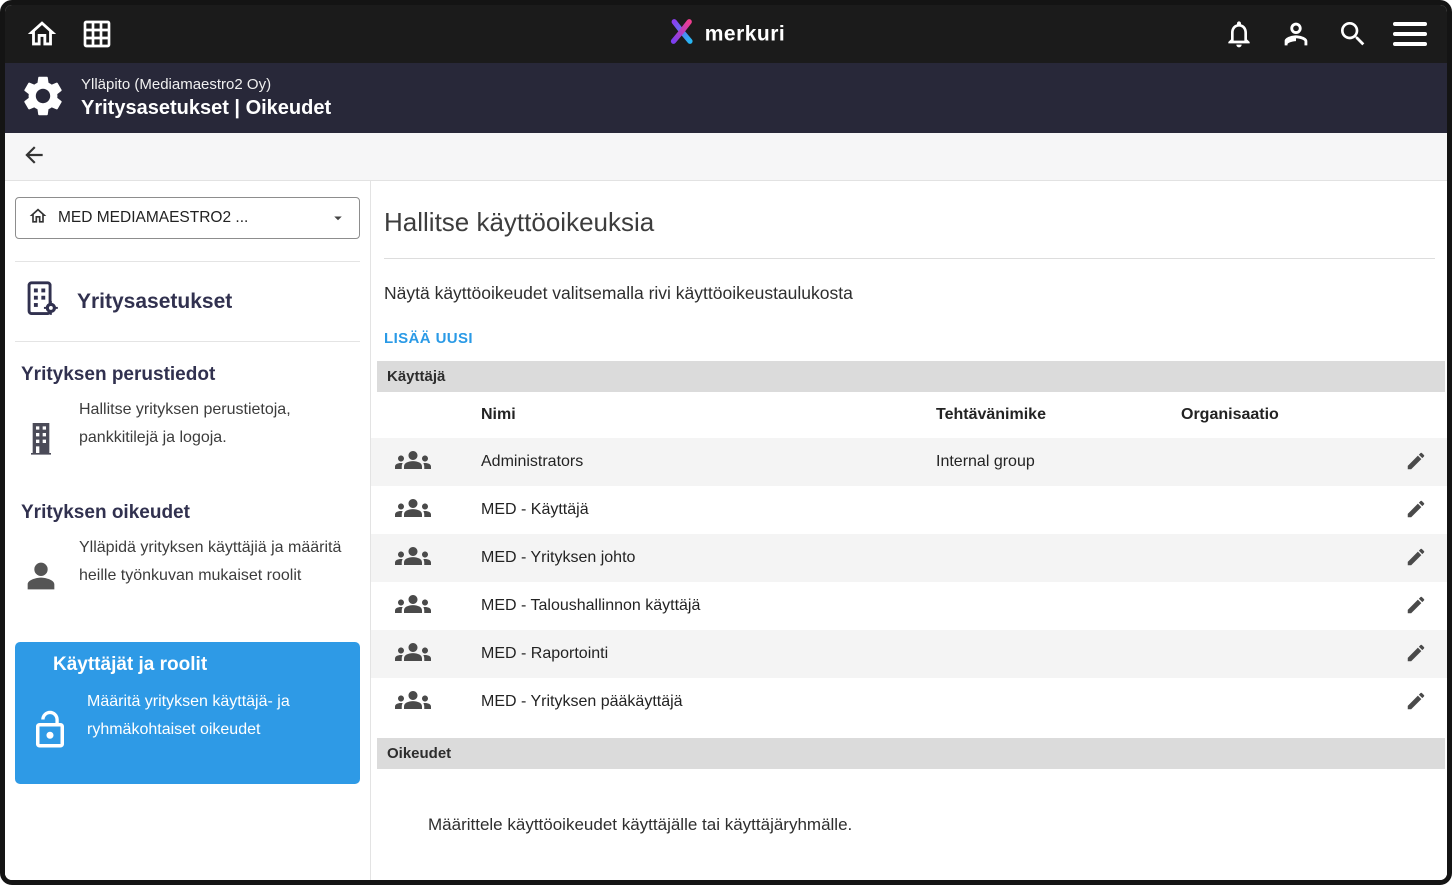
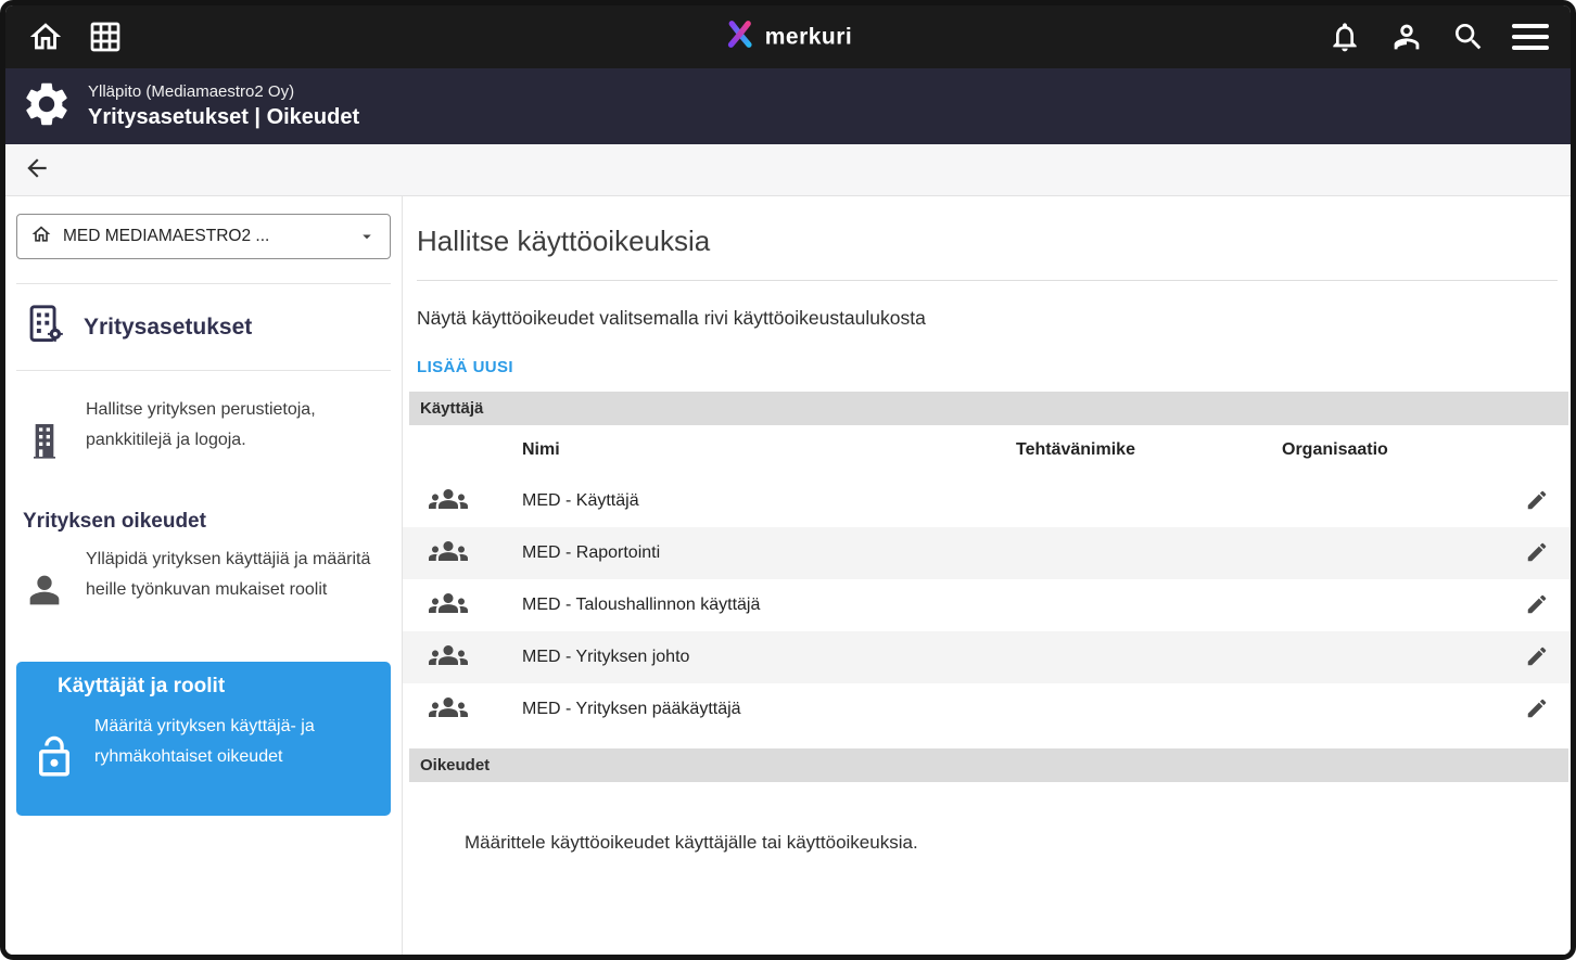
  merkuri
  Ylläpito (Mediamaestro2 Oy)
  Yritysasetukset | Oikeudet
  MED MEDIAMAESTRO2 ...
  Yritysasetukset
- Yrityksen perustiedot
  Hallitse yrityksen perustietoja, pankkitilejä ja logoja.
  Yrityksen oikeudet
  Ylläpidä yrityksen käyttäjiä ja määritä heille työnkuvan mukaiset roolit
  Käyttäjät ja roolit
  Määritä yrityksen käyttäjä- ja ryhmäkohtaiset oikeudet
  Hallitse käyttöoikeuksia
  Näytä käyttöoikeudet valitsemalla rivi käyttöoikeustaulukosta
  LISÄÄ UUSI
  Käyttäjä
  Nimi
  Tehtävänimike
  Organisaatio
- Administrators
- Internal group
  MED - Käyttäjä
- MED - Yrityksen johto
+ MED - Raportointi
  MED - Taloushallinnon käyttäjä
- MED - Raportointi
+ MED - Yrityksen johto
  MED - Yrityksen pääkäyttäjä
  Oikeudet
- Määrittele käyttöoikeudet käyttäjälle tai käyttäjäryhmälle.
+ Määrittele käyttöoikeudet käyttäjälle tai käyttöoikeuksia.
